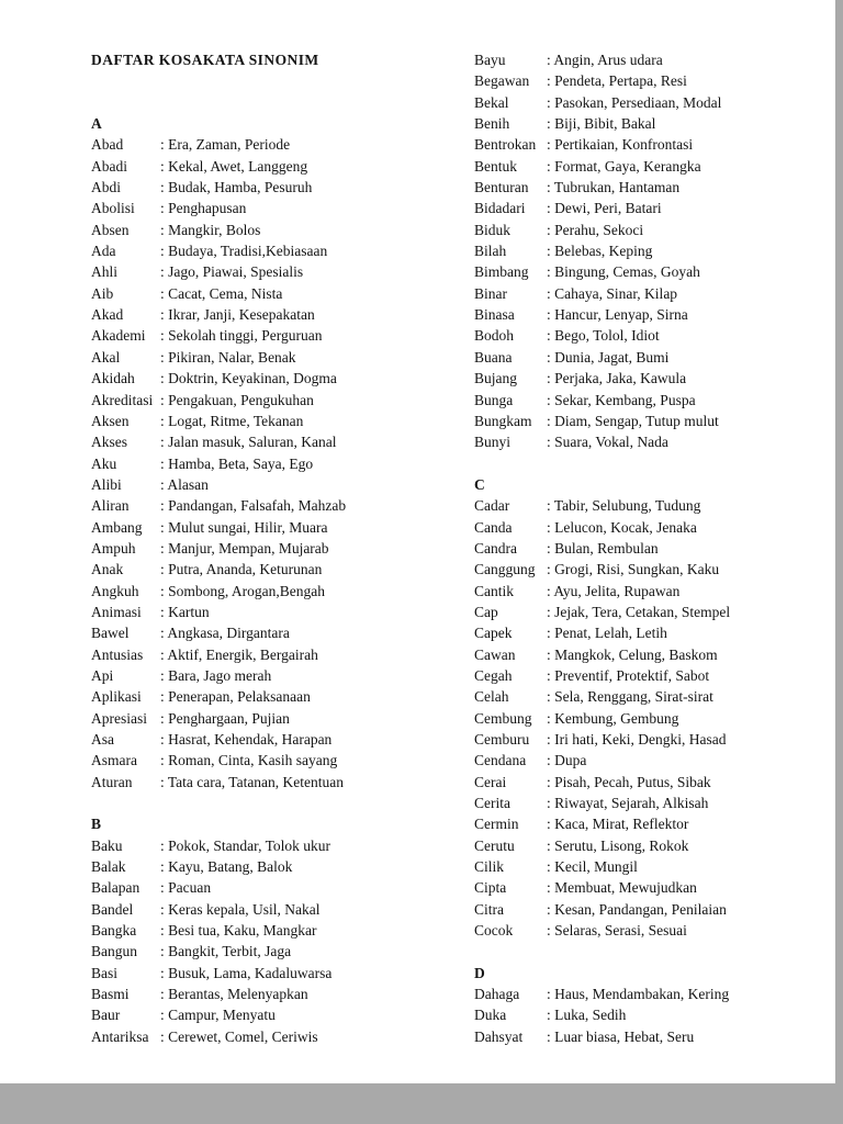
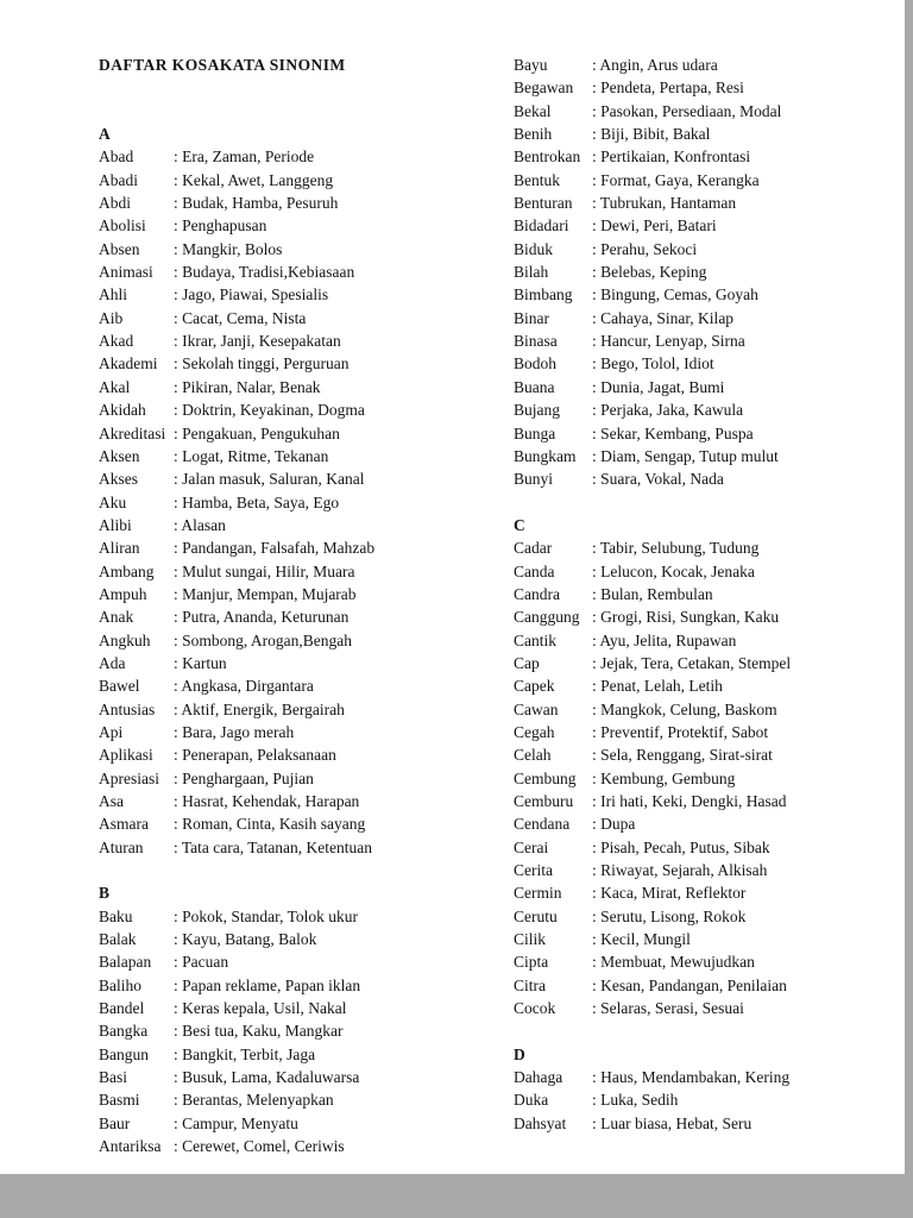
  DAFTAR KOSAKATA SINONIM
  A
  Abad
  : Era, Zaman, Periode
  Abadi
  : Kekal, Awet, Langgeng
  Abdi
  : Budak, Hamba, Pesuruh
  Abolisi
  : Penghapusan
  Absen
  : Mangkir, Bolos
- Ada
+ Animasi
  : Budaya, Tradisi,Kebiasaan
  Ahli
  : Jago, Piawai, Spesialis
  Aib
  : Cacat, Cema, Nista
  Akad
  : Ikrar, Janji, Kesepakatan
  Akademi
  : Sekolah tinggi, Perguruan
  Akal
  : Pikiran, Nalar, Benak
  Akidah
  : Doktrin, Keyakinan, Dogma
  Akreditasi
  : Pengakuan, Pengukuhan
  Aksen
  : Logat, Ritme, Tekanan
  Akses
  : Jalan masuk, Saluran, Kanal
  Aku
  : Hamba, Beta, Saya, Ego
  Alibi
  : Alasan
  Aliran
  : Pandangan, Falsafah, Mahzab
  Ambang
  : Mulut sungai, Hilir, Muara
  Ampuh
  : Manjur, Mempan, Mujarab
  Anak
  : Putra, Ananda, Keturunan
  Angkuh
  : Sombong, Arogan,Bengah
- Animasi
+ Ada
  : Kartun
  Bawel
  : Angkasa, Dirgantara
  Antusias
  : Aktif, Energik, Bergairah
  Api
  : Bara, Jago merah
  Aplikasi
  : Penerapan, Pelaksanaan
  Apresiasi
  : Penghargaan, Pujian
  Asa
  : Hasrat, Kehendak, Harapan
  Asmara
  : Roman, Cinta, Kasih sayang
  Aturan
  : Tata cara, Tatanan, Ketentuan
  B
  Baku
  : Pokok, Standar, Tolok ukur
  Balak
  : Kayu, Batang, Balok
  Balapan
  : Pacuan
+ Baliho
+ : Papan reklame, Papan iklan
  Bandel
  : Keras kepala, Usil, Nakal
  Bangka
  : Besi tua, Kaku, Mangkar
  Bangun
  : Bangkit, Terbit, Jaga
  Basi
  : Busuk, Lama, Kadaluwarsa
  Basmi
  : Berantas, Melenyapkan
  Baur
  : Campur, Menyatu
  Antariksa
  : Cerewet, Comel, Ceriwis
  Bayu
  : Angin, Arus udara
  Begawan
  : Pendeta, Pertapa, Resi
  Bekal
  : Pasokan, Persediaan, Modal
  Benih
  : Biji, Bibit, Bakal
  Bentrokan
  : Pertikaian, Konfrontasi
  Bentuk
  : Format, Gaya, Kerangka
  Benturan
  : Tubrukan, Hantaman
  Bidadari
  : Dewi, Peri, Batari
  Biduk
  : Perahu, Sekoci
  Bilah
  : Belebas, Keping
  Bimbang
  : Bingung, Cemas, Goyah
  Binar
  : Cahaya, Sinar, Kilap
  Binasa
  : Hancur, Lenyap, Sirna
  Bodoh
  : Bego, Tolol, Idiot
  Buana
  : Dunia, Jagat, Bumi
  Bujang
  : Perjaka, Jaka, Kawula
  Bunga
  : Sekar, Kembang, Puspa
  Bungkam
  : Diam, Sengap, Tutup mulut
  Bunyi
  : Suara, Vokal, Nada
  C
  Cadar
  : Tabir, Selubung, Tudung
  Canda
  : Lelucon, Kocak, Jenaka
  Candra
  : Bulan, Rembulan
  Canggung
  : Grogi, Risi, Sungkan, Kaku
  Cantik
  : Ayu, Jelita, Rupawan
  Cap
  : Jejak, Tera, Cetakan, Stempel
  Capek
  : Penat, Lelah, Letih
  Cawan
  : Mangkok, Celung, Baskom
  Cegah
  : Preventif, Protektif, Sabot
  Celah
  : Sela, Renggang, Sirat-sirat
  Cembung
  : Kembung, Gembung
  Cemburu
  : Iri hati, Keki, Dengki, Hasad
  Cendana
  : Dupa
  Cerai
  : Pisah, Pecah, Putus, Sibak
  Cerita
  : Riwayat, Sejarah, Alkisah
  Cermin
  : Kaca, Mirat, Reflektor
  Cerutu
  : Serutu, Lisong, Rokok
  Cilik
  : Kecil, Mungil
  Cipta
  : Membuat, Mewujudkan
  Citra
  : Kesan, Pandangan, Penilaian
  Cocok
  : Selaras, Serasi, Sesuai
  D
  Dahaga
  : Haus, Mendambakan, Kering
  Duka
  : Luka, Sedih
  Dahsyat
  : Luar biasa, Hebat, Seru
